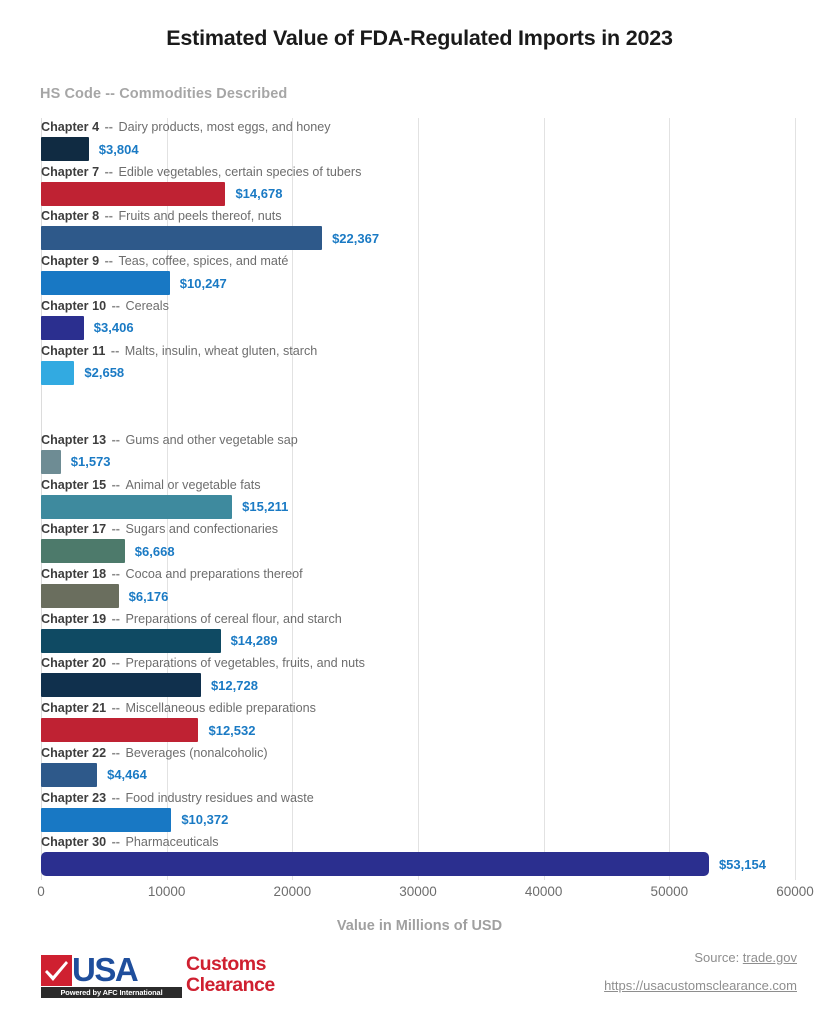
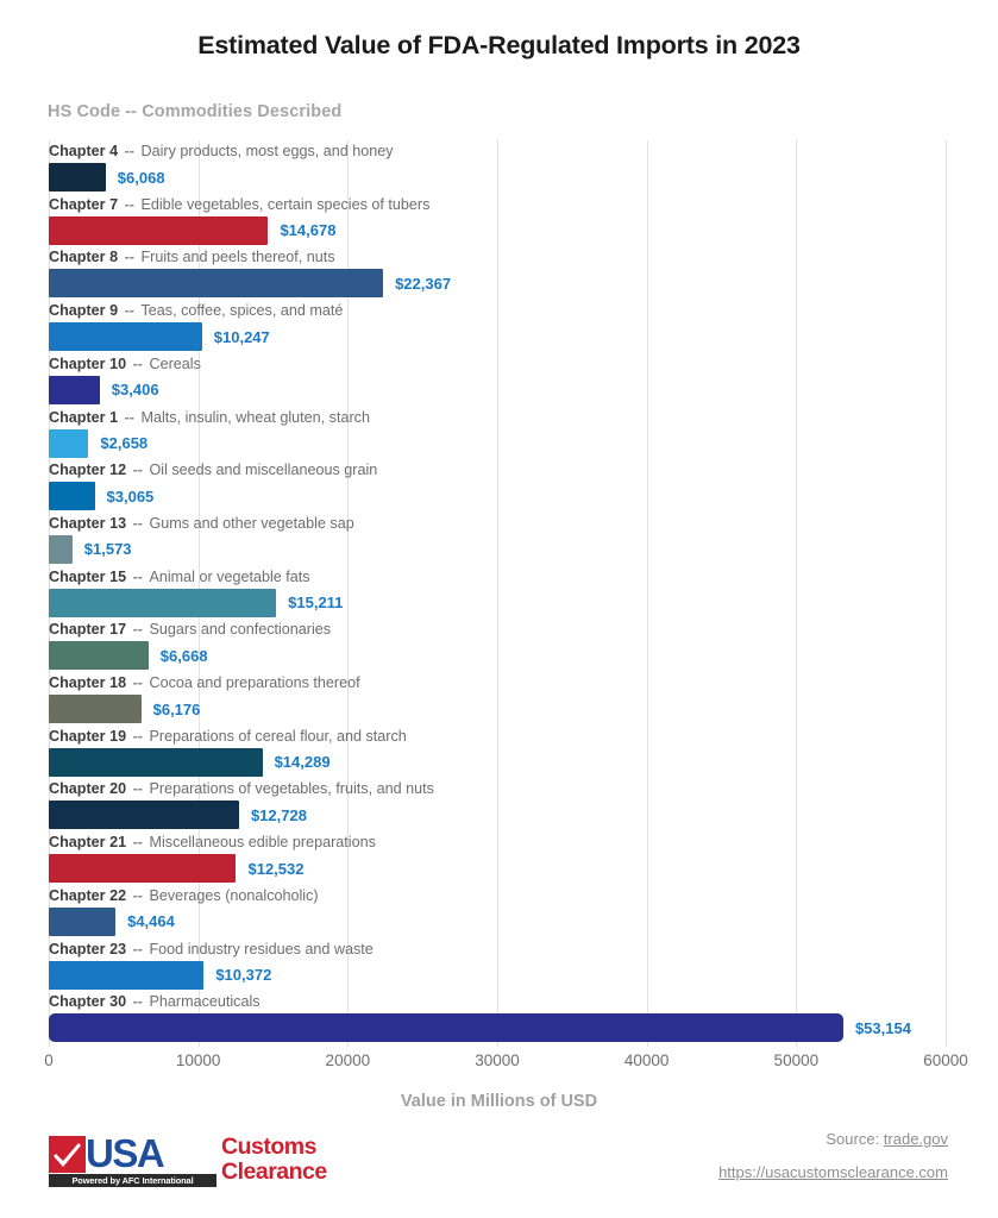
  Estimated Value of FDA-Regulated Imports in 2023
  HS Code -- Commodities Described
  Chapter 4 -- Dairy products, most eggs, and honey
- $3,804
+ $6,068
  Chapter 7 -- Edible vegetables, certain species of tubers
  $14,678
  Chapter 8 -- Fruits and peels thereof, nuts
  $22,367
  Chapter 9 -- Teas, coffee, spices, and maté
  $10,247
  Chapter 10 -- Cereals
  $3,406
- Chapter 11 -- Malts, insulin, wheat gluten, starch
+ Chapter 1 -- Malts, insulin, wheat gluten, starch
  $2,658
+ Chapter 12 -- Oil seeds and miscellaneous grain
+ $3,065
  Chapter 13 -- Gums and other vegetable sap
  $1,573
  Chapter 15 -- Animal or vegetable fats
  $15,211
  Chapter 17 -- Sugars and confectionaries
  $6,668
  Chapter 18 -- Cocoa and preparations thereof
  $6,176
  Chapter 19 -- Preparations of cereal flour, and starch
  $14,289
  Chapter 20 -- Preparations of vegetables, fruits, and nuts
  $12,728
  Chapter 21 -- Miscellaneous edible preparations
  $12,532
  Chapter 22 -- Beverages (nonalcoholic)
  $4,464
  Chapter 23 -- Food industry residues and waste
  $10,372
  Chapter 30 -- Pharmaceuticals
  $53,154
  0
  10000
  20000
  30000
  40000
  50000
  60000
  Value in Millions of USD
  USA
  Powered by AFC International
  Customs
  Clearance
  Source: trade.gov
  https://usacustomsclearance.com
